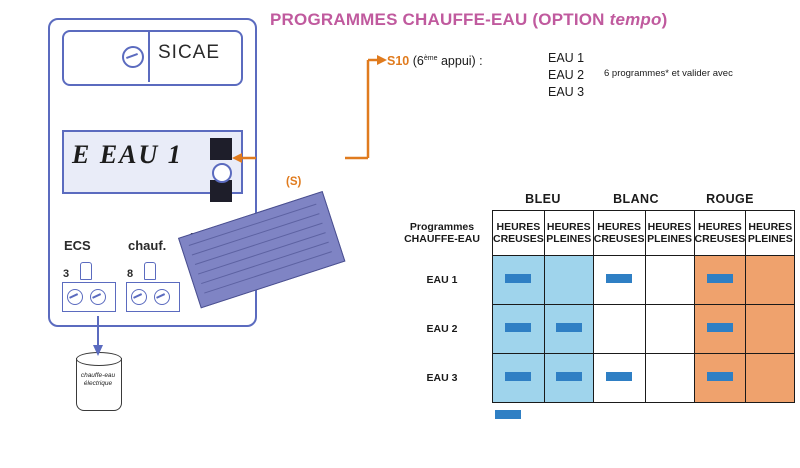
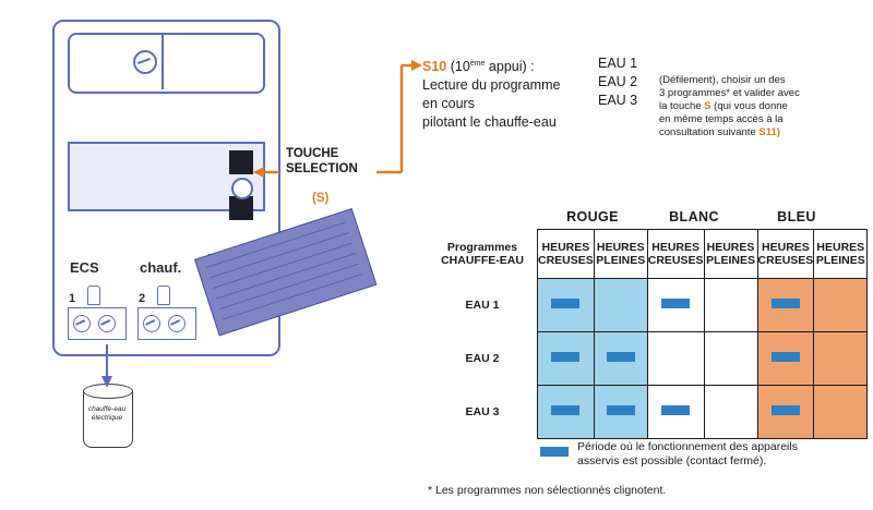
- PROGRAMMES CHAUFFE-EAU (OPTION tempo)
- SICAE
- E EAU 1
  ECS
  chauf.
- 3
+ 1
- 8
+ 2
+ TOUCHE SELECTION
  (S)
- S10 (6 appui) :
+ S10 (10 appui) :
+ Lecture du programme
+ en cours
+ pilotant le chauffe-eau
  EAU 1
  EAU 2
  EAU 3
+ (Défilement), choisir un des
- 6 programmes* et valider avec
+ 3 programmes* et valider avec
+ la touche S (qui vous donne
+ en même temps accès à la
+ consultation suivante S11)
- BLEU
+ ROUGE
  BLANC
- ROUGE
+ BLEU
  Programmes CHAUFFE-EAU	HEURESCREUSES	HEURESPLEINES	HEURESCREUSES	HEURESPLEINES	HEURESCREUSES	HEURESPLEINES
  EAU 1
  EAU 2
  EAU 3
+ Période où le fonctionnement des appareils
+ asservis est possible (contact fermé).
+ * Les programmes non sélectionnés clignotent.
